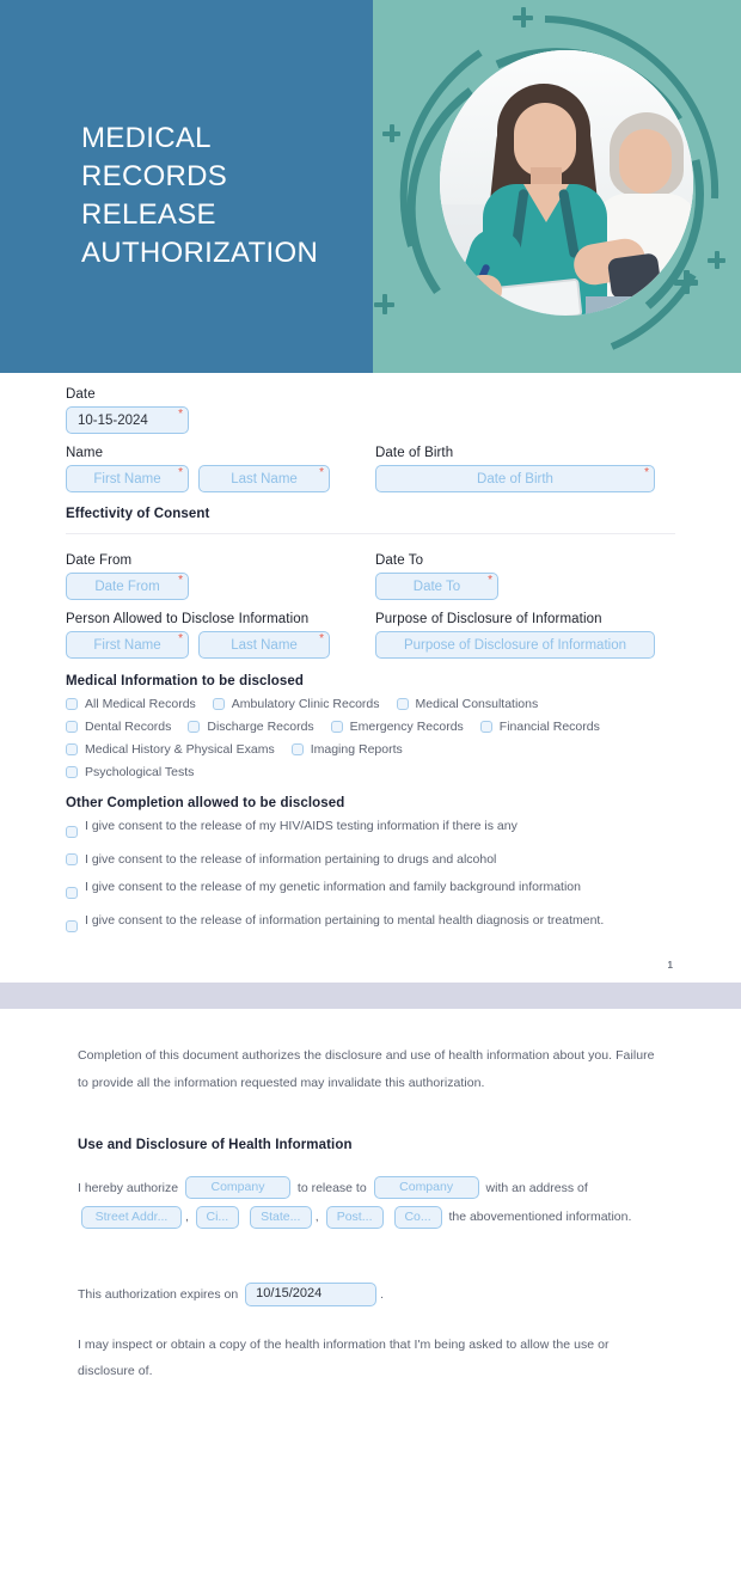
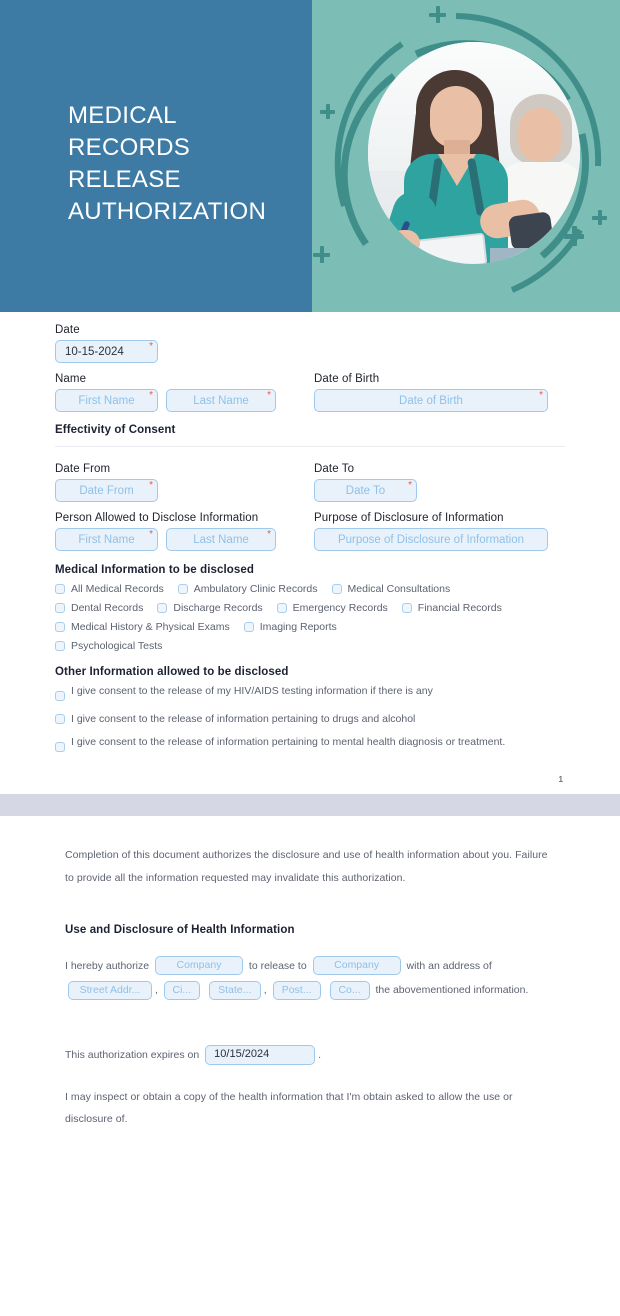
  MEDICAL
  RECORDS
  RELEASE
  AUTHORIZATION
  Date
  10-15-2024
  *
  Name
  First Name
  *
  Last Name
  *
  Date of Birth
  Date of Birth
  *
  Effectivity of Consent
  Date From
  Date From
  *
  Date To
  Date To
  *
  Person Allowed to Disclose Information
  First Name
  *
  Last Name
  *
  Purpose of Disclosure of Information
  Purpose of Disclosure of Information
  Medical Information to be disclosed
  All Medical Records
  Ambulatory Clinic Records
  Medical Consultations
  Dental Records
  Discharge Records
  Emergency Records
  Financial Records
  Medical History & Physical Exams
  Imaging Reports
  Psychological Tests
- Other Completion allowed to be disclosed
+ Other Information allowed to be disclosed
  I give consent to the release of my HIV/AIDS testing information if there is any
  I give consent to the release of information pertaining to drugs and alcohol
- I give consent to the release of my genetic information and family background information
  I give consent to the release of information pertaining to mental health diagnosis or treatment.
  1
  Completion of this document authorizes the disclosure and use of health information about you. Failure to provide all the information requested may invalidate this authorization.
  Use and Disclosure of Health Information
  I hereby authorize Company to release to Company with an address of Street Addr... , Ci... State... , Post... Co... the abovementioned information.
  This authorization expires on 10/15/2024 .
- I may inspect or obtain a copy of the health information that I'm being asked to allow the use or disclosure of.
+ I may inspect or obtain a copy of the health information that I'm obtain asked to allow the use or disclosure of.
